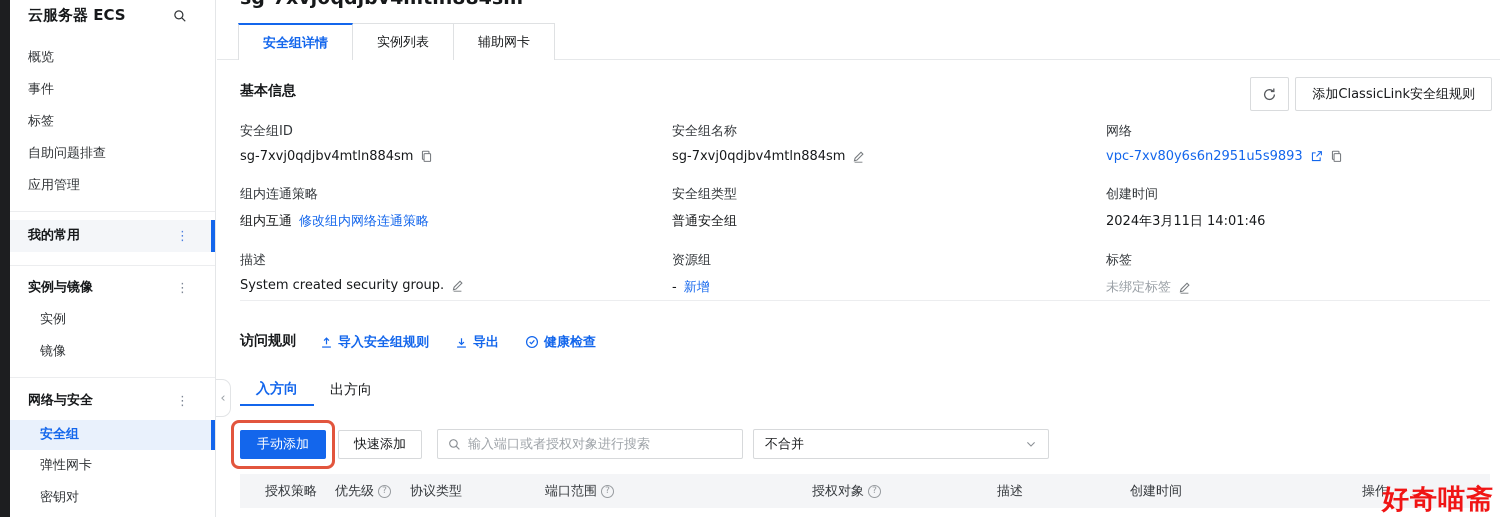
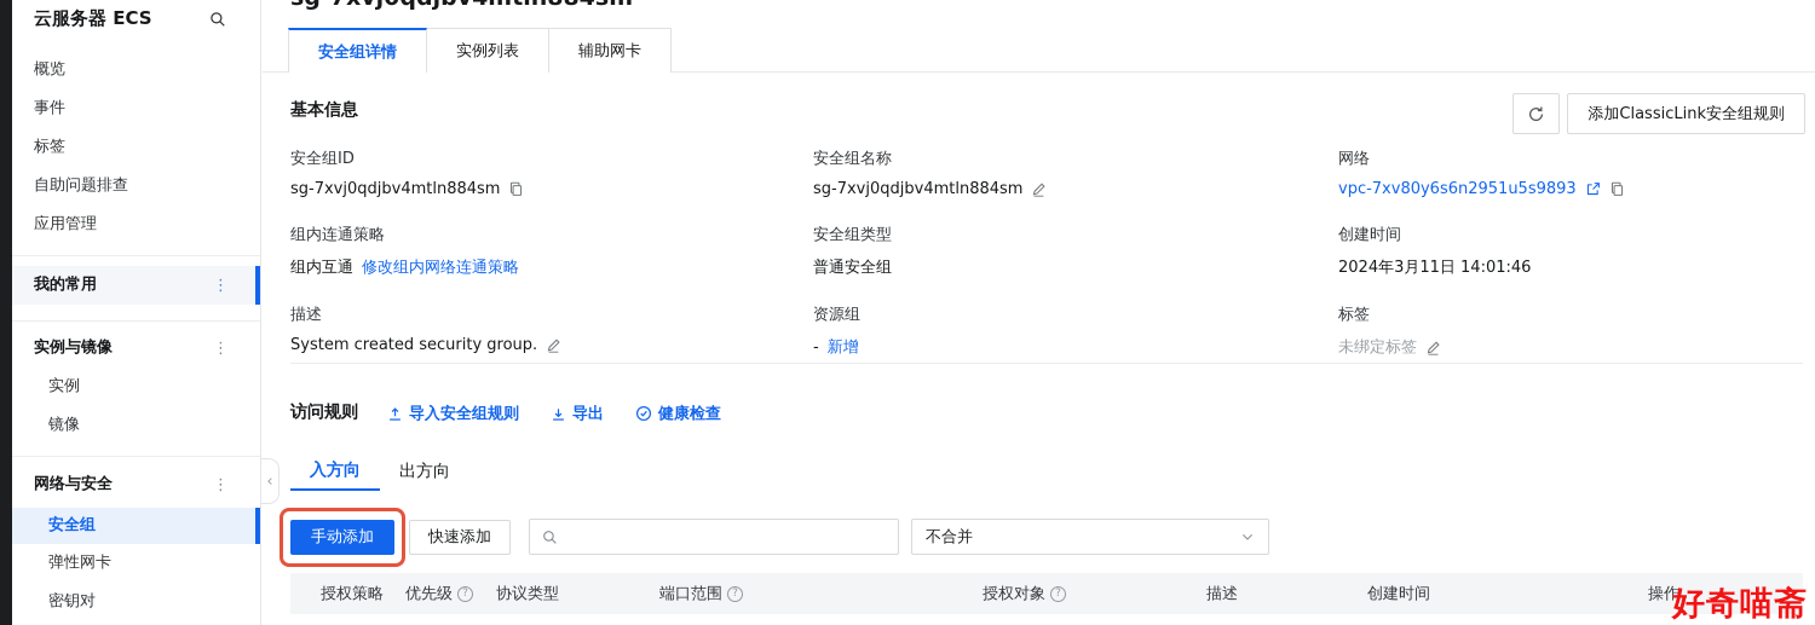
  云服务器 ECS
  概览
  事件
  标签
  自助问题排查
  应用管理
  我的常用
  ⋮
  实例与镜像
  ⋮
  实例
  镜像
  网络与安全
  ⋮
  安全组
  弹性网卡
  密钥对
  ‹
  安全组详情
  实例列表
  辅助网卡
  添加ClassicLink安全组规则
  基本信息
  安全组ID
  sg-7xvj0qdjbv4mtln884sm
  安全组名称
  sg-7xvj0qdjbv4mtln884sm
  网络
  vpc-7xv80y6s6n2951u5s9893
  组内连通策略
  组内互通
  修改组内网络连通策略
  安全组类型
  普通安全组
  创建时间
  2024年3月11日 14:01:46
  描述
  System created security group.
  资源组
  -
  新增
  标签
  未绑定标签
  访问规则
  导入安全组规则
  导出
  健康检查
  入方向
  出方向
  手动添加
  快速添加
- 输入端口或者授权对象进行搜索
  不合并
  授权策略
  优先级
  ?
  协议类型
  端口范围
  ?
  授权对象
  ?
  描述
  创建时间
  操作
  好奇喵斋
